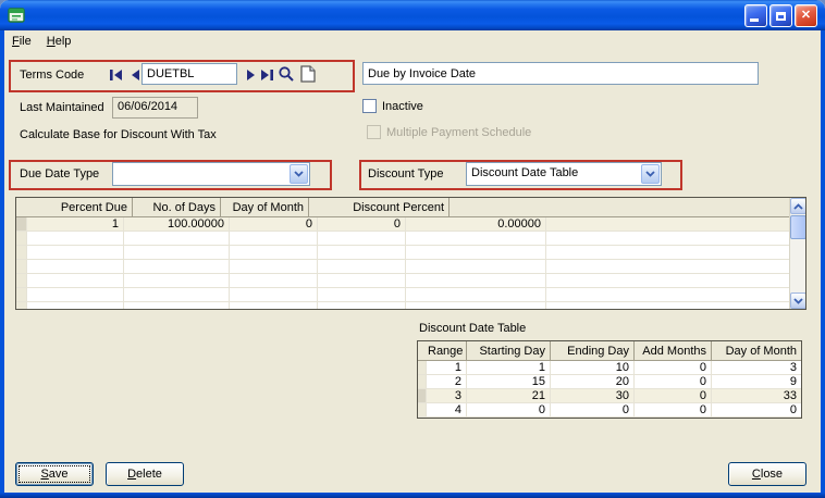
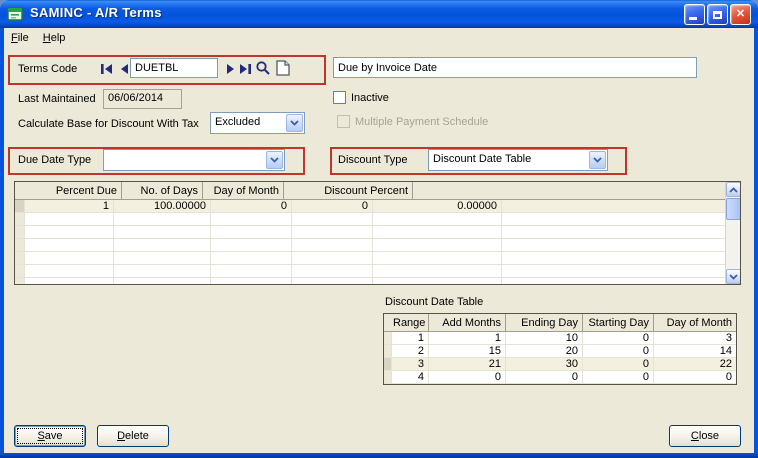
+ SAMINC - A/R Terms
  ✕
  File
  Help
  Terms Code
  DUETBL
  Due by Invoice Date
  Last Maintained
  06/06/2014
  Inactive
  Calculate Base for Discount With Tax
+ Excluded
  Multiple Payment Schedule
  Due Date Type
  Discount Type
  Discount Date Table
  Percent Due
  No. of Days
  Day of Month
  Discount Percent
  1
  100.00000
  0
  0
  0.00000
  Discount Date Table
  Range
- Starting Day
+ Add Months
  Ending Day
- Add Months
+ Starting Day
  Day of Month
  1
  1
  10
  0
  3
  2
  15
  20
  0
- 9
+ 14
  3
  21
  30
  0
- 33
+ 22
  4
  0
  0
  0
  0
  Save
  Delete
  Close
